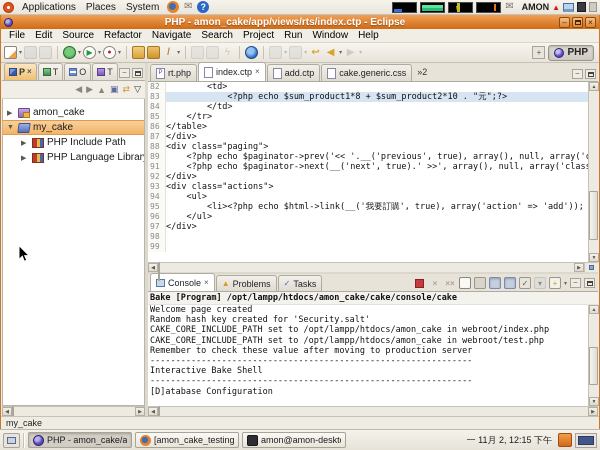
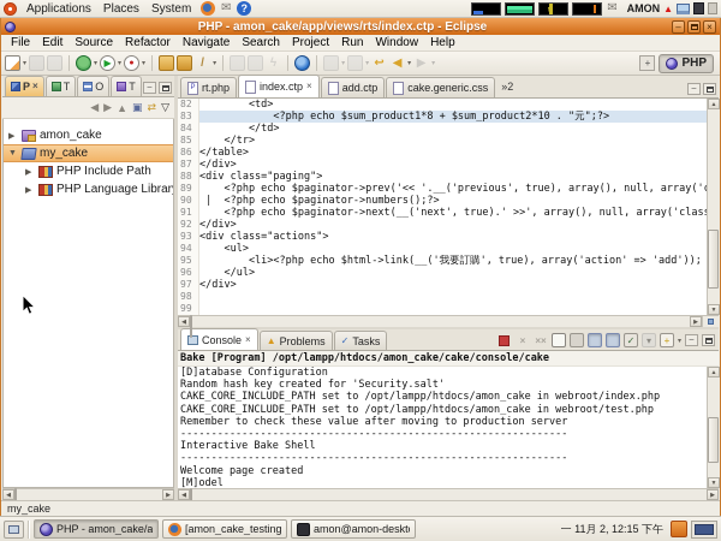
  Applications
  Places
  System
  ✉
  ?
  ✉
  AMON
  ▲
  PHP - amon_cake/app/views/rts/index.ctp - Eclipse
  –
  ×
  File
  Edit
  Source
  Refactor
  Navigate
  Search
  Project
  Run
  Window
  Help
  ▶
  /
  ϟ
  ↩
  ◀
  ▶
  +
  PHP
  P
  ×
  T
  O
  T
  ◀
  ▶
  ▲
  ▣
  ⇄
  ▽
  amon_cake
  my_cake
  PHP Include Path
  PHP Language Librar
  rt.php
  index.ctp
  ×
  add.ctp
  cake.generic.css
  »2
  82
  <td>
  83
  <?php echo $sum_product1*8 + $sum_product2*10 . "元";?>
  84
  </td>
  85
  </tr>
  86
  </table>
  87
  </div>
  88
  <div class="paging">
  89
  <?php echo $paginator->prev('<< '.__('previous', true), array(), null, array('
+ 90
+ | <?php echo $paginator->numbers();?>
  91
  <?php echo $paginator->next(__('next', true).' >>', array(), null, array('clas
  92
  </div>
  93
  <div class="actions">
  94
  <ul>
  95
  <li><?php echo $html->link(__('我要訂購', true), array('action' => 'add'));
  96
  </ul>
  97
  </div>
  98
  99
  Console
  ×
  ▲
  Problems
  ✓
  Tasks
  ×
  ××
  ✓
  ▾
  +
  Bake [Program] /opt/lampp/htdocs/amon_cake/cake/console/cake
- Welcome page created
+ [D]atabase Configuration
  Random hash key created for 'Security.salt'
  CAKE_CORE_INCLUDE_PATH set to /opt/lampp/htdocs/amon_cake in webroot/index.php
  CAKE_CORE_INCLUDE_PATH set to /opt/lampp/htdocs/amon_cake in webroot/test.php
  Remember to check these value after moving to production server
  ---------------------------------------------------------------
  Interactive Bake Shell
  ---------------------------------------------------------------
- [D]atabase Configuration
+ Welcome page created
+ [M]odel
  my_cake
  PHP - amon_cake/a
  [amon_cake_testing
  amon@amon-deskt
  一 11月 2, 12:15 下午
